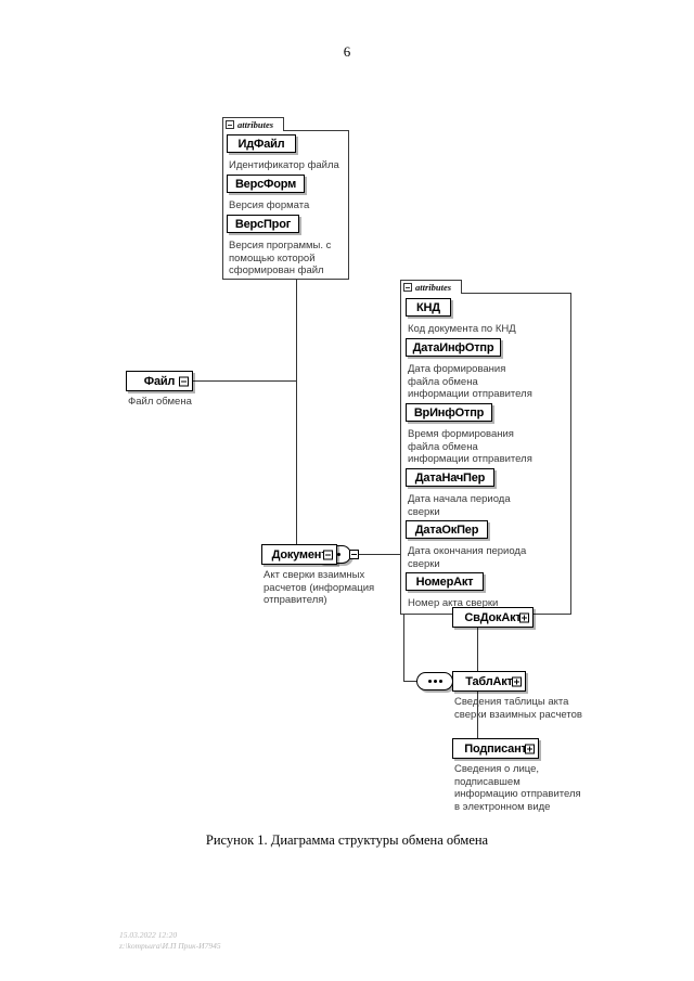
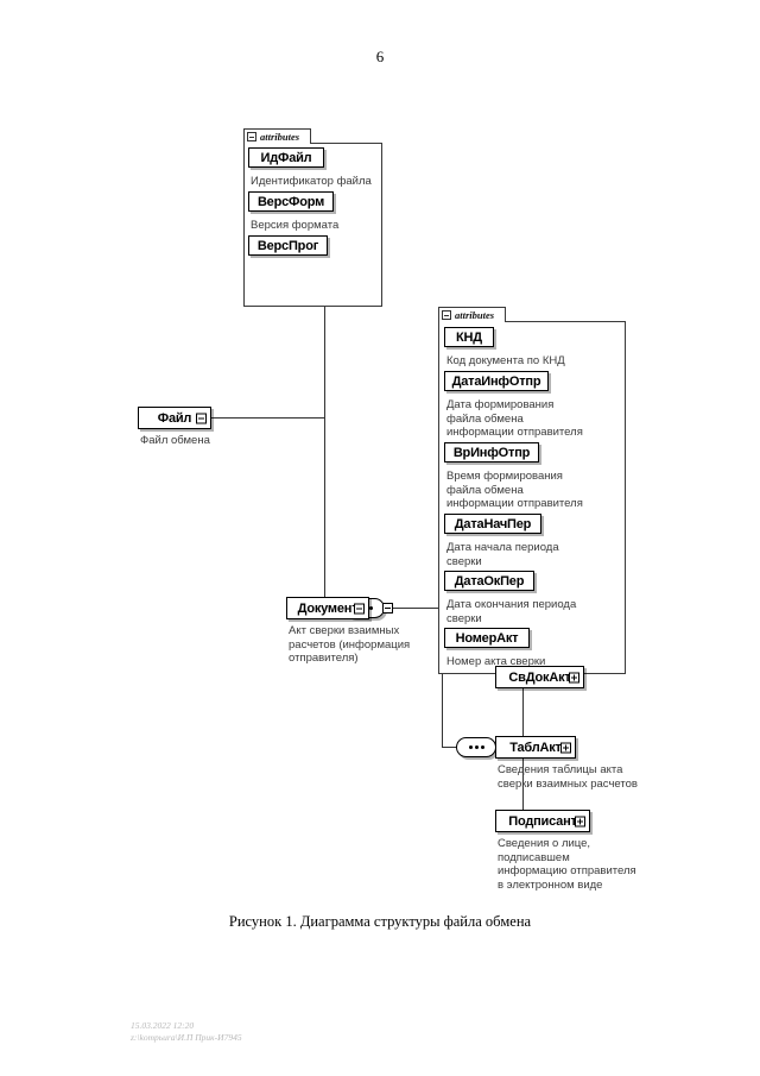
  6
  attributes
  ИдФайл
  Идентификатор файла
  ВерсФорм
  Версия формата
  ВерсПрог
- Версия программы. с
- помощью которой
- сформирован файл
  Файл
  Файл обмена
  Докумен
  Акт сверки взаимных
  расчетов (информация
  отправителя)
  attributes
  КНД
  Код документа по КНД
  ДатаИнфОтпр
  Дата формирования
  файла обмена
  информации отправителя
  ВрИнфОтпр
  Время формирования
  файла обмена
  информации отправителя
  ДатаНачПер
  Дата начала периода
  сверки
  ДатаОкПер
  Дата окончания периода
  сверки
  НомерАкт
  Номер акта сверки
  СвДокАкт
  ТаблАкт
  Сведения таблицы акта
  сверки взаимных расчетов
  Подписан
  Сведения о лице,
  подписавшем
  информацию отправителя
  в электронном виде
- Рисунок 1. Диаграмма структуры обмена обмена
+ Рисунок 1. Диаграмма структуры файла обмена
  15.03.2022 12:20
  z:\kompьura\И.П Прик-И7945
